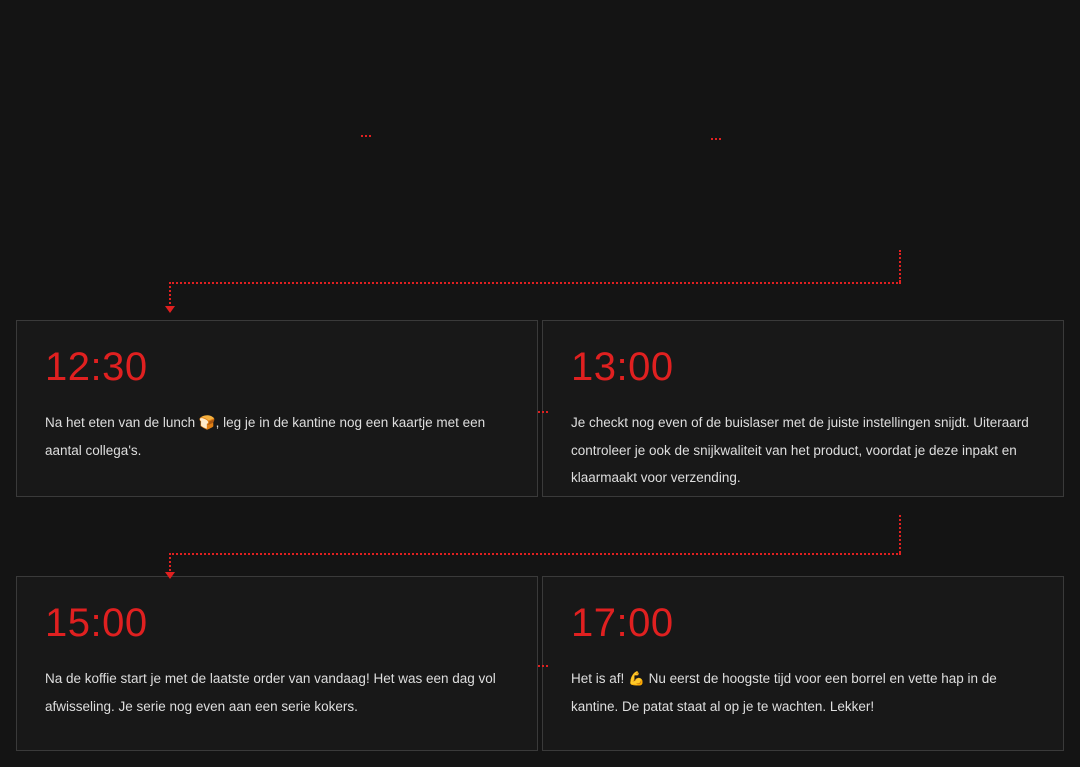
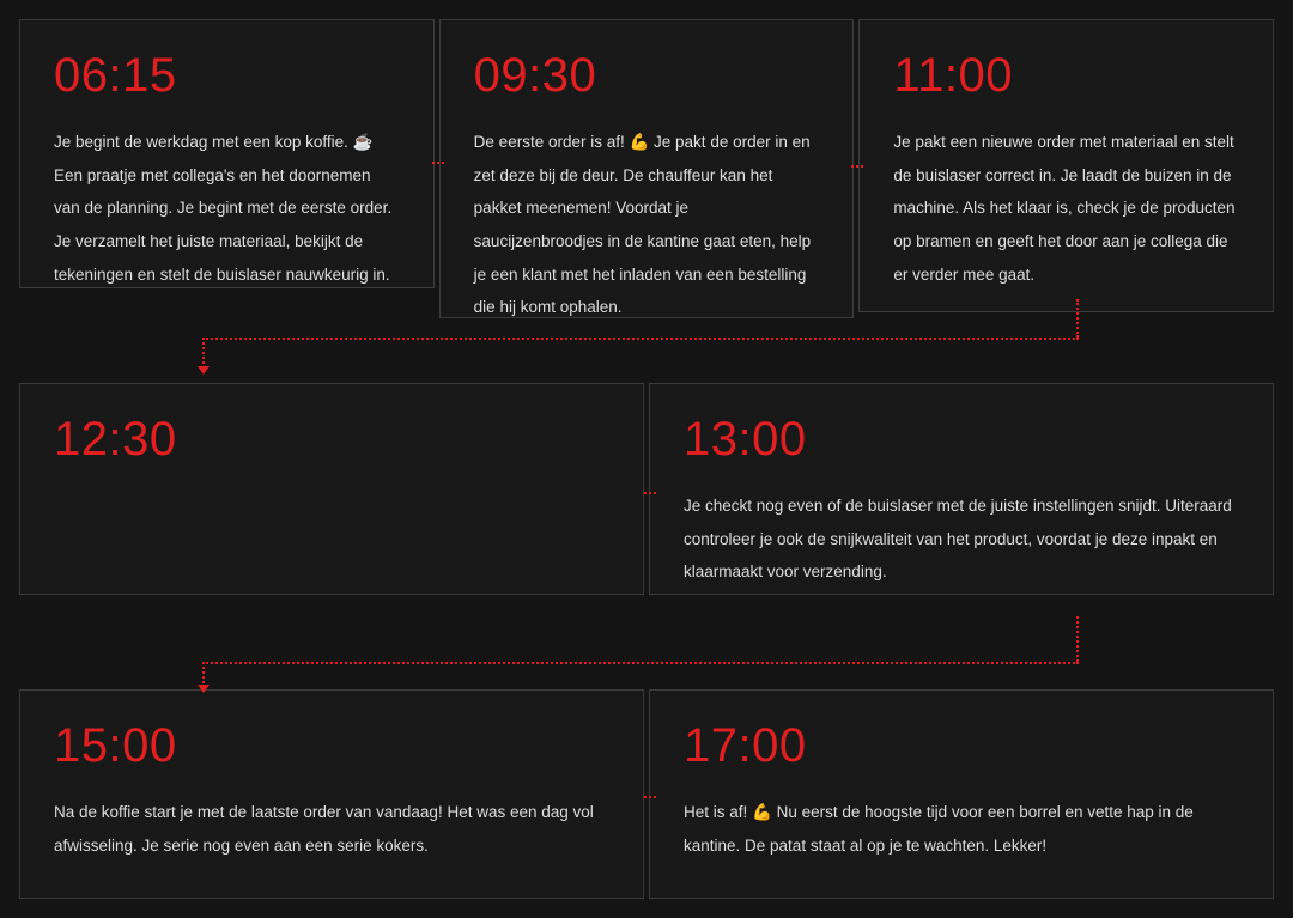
+ 06:15
+ Je begint de werkdag met een kop koffie. ☕ Een praatje met collega's en het doornemen van de planning. Je begint met de eerste order. Je verzamelt het juiste materiaal, bekijkt de tekeningen en stelt de buislaser nauwkeurig in.
+ 09:30
+ De eerste order is af! 💪 Je pakt de order in en zet deze bij de deur. De chauffeur kan het pakket meenemen! Voordat je saucijzenbroodjes in de kantine gaat eten, help je een klant met het inladen van een bestelling die hij komt ophalen.
+ 11:00
+ Je pakt een nieuwe order met materiaal en stelt de buislaser correct in. Je laadt de buizen in de machine. Als het klaar is, check je de producten op bramen en geeft het door aan je collega die er verder mee gaat.
  12:30
- Na het eten van de lunch 🍞, leg je in de kantine nog een kaartje met een aantal collega's.
  13:00
  Je checkt nog even of de buislaser met de juiste instellingen snijdt. Uiteraard controleer je ook de snijkwaliteit van het product, voordat je deze inpakt en klaarmaakt voor verzending.
  15:00
  Na de koffie start je met de laatste order van vandaag! Het was een dag vol afwisseling. Je serie nog even aan een serie kokers.
  17:00
  Het is af! 💪 Nu eerst de hoogste tijd voor een borrel en vette hap in de kantine. De patat staat al op je te wachten. Lekker!
